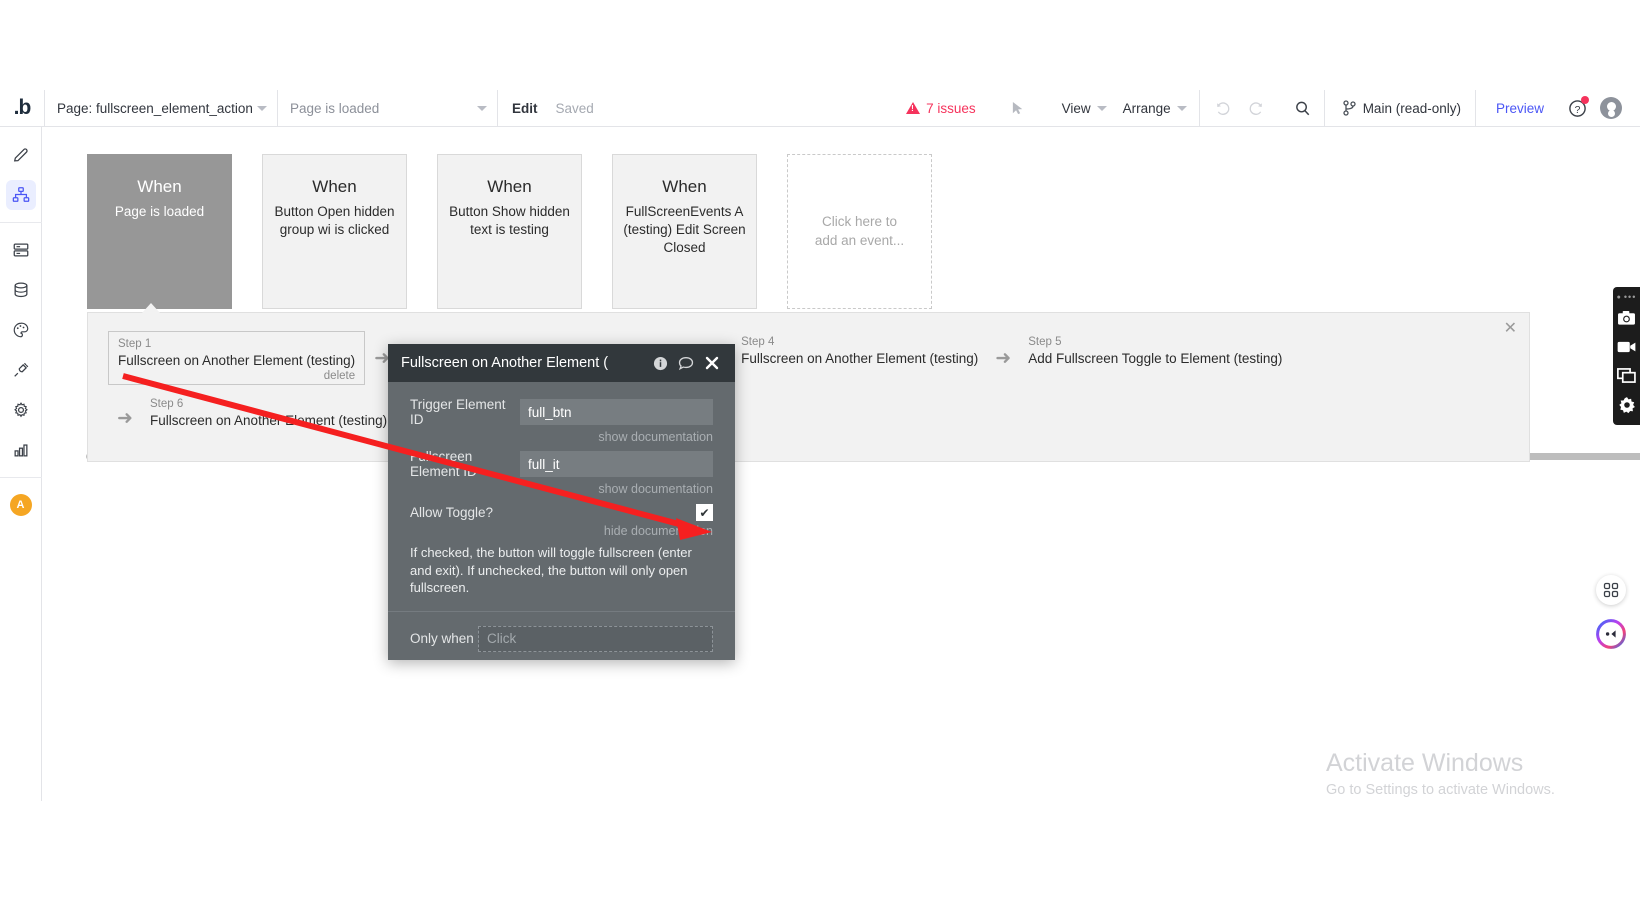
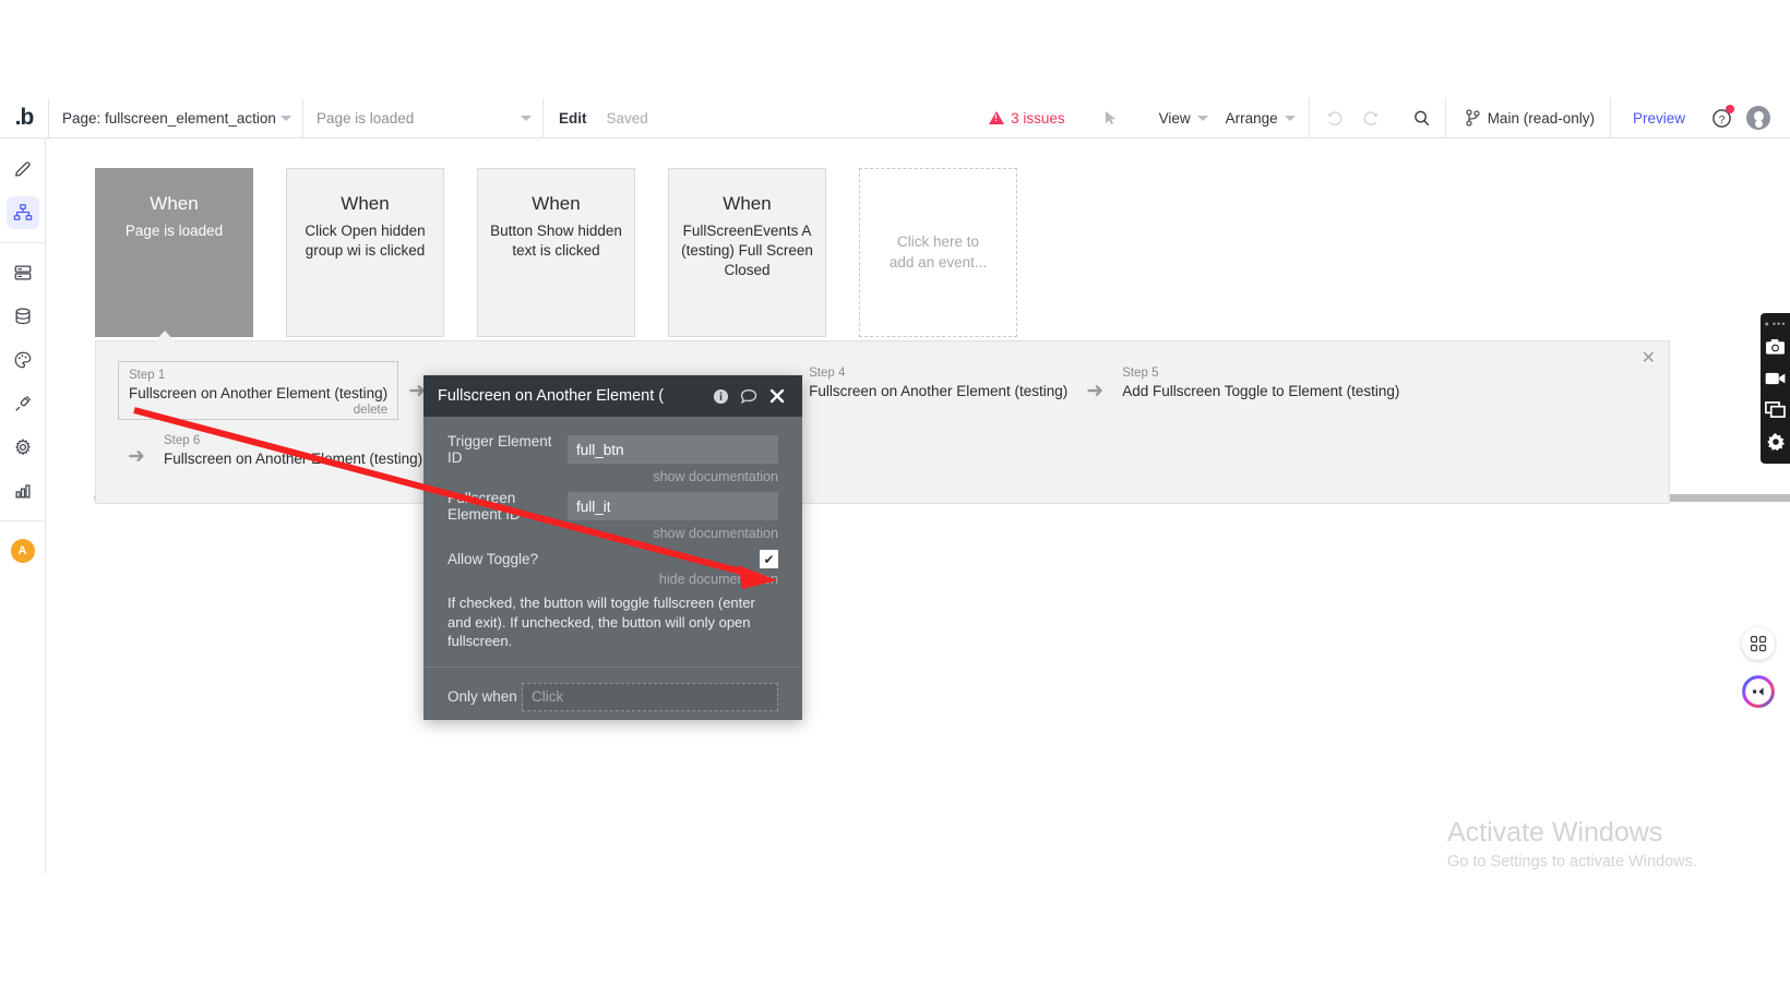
  .b
  Page: fullscreen_element_action
  Page is loaded
  Edit
  Saved
- 7 issues
+ 3 issues
  View
  Arrange
  Main (read-only)
  Preview
  ?
  A
  When
  Page is loaded
  When
- Button Open hidden group wi is clicked
+ Click Open hidden group wi is clicked
  When
- Button Show hidden text is testing
+ Button Show hidden text is clicked
  When
- FullScreenEvents A (testing) Edit Screen Closed
+ FullScreenEvents A (testing) Full Screen Closed
  Click here to add an event...
  ✕
  Step 1
  Fullscreen on Another Element (testing)
  delete
  ➜
  Step 4
  Fullscreen on Another Element (testing)
  ➜
  Step 5
  Add Fullscreen Toggle to Element (testing)
  ➜
  Step 6
  Fullscreen on Anothement (testing)
  Fullscreen on Another Element (
  Trigger Element ID
  full_btn
  show documentation
  full_it
  show documentation
  Allow Toggle?
  If checked, the button will toggle fullscreen (enter and exit). If unchecked, the button will only open fullscreen.
  Only when
  Click
  •••
  Activate Windows
  Go to Settings to activate Windows.
